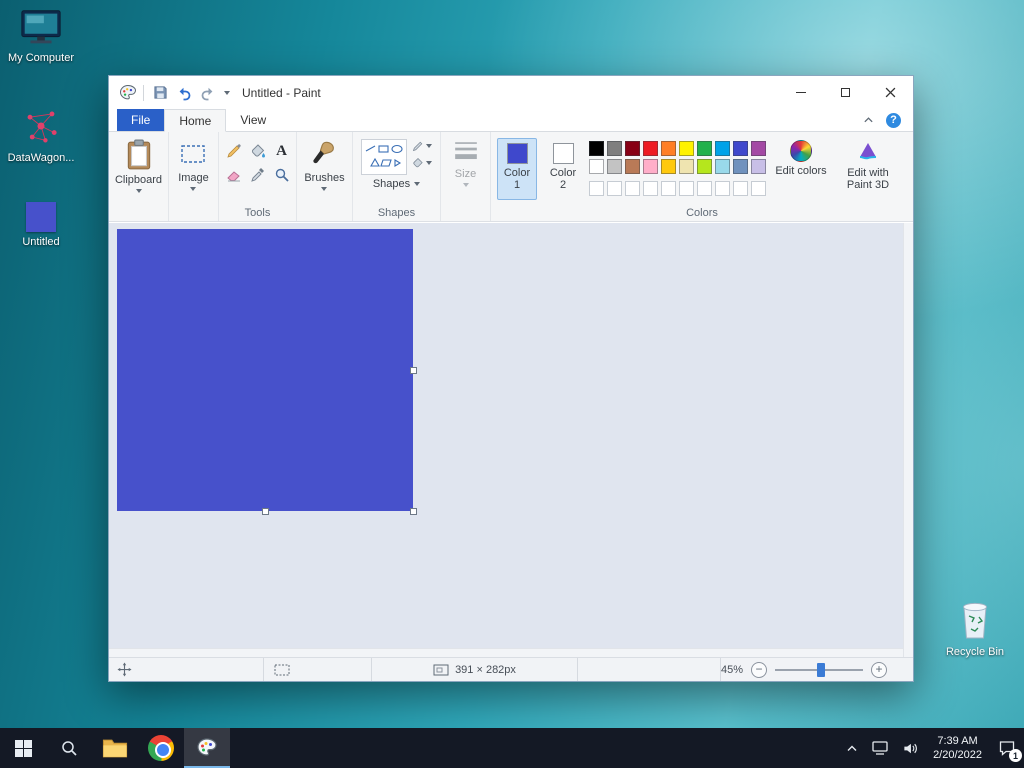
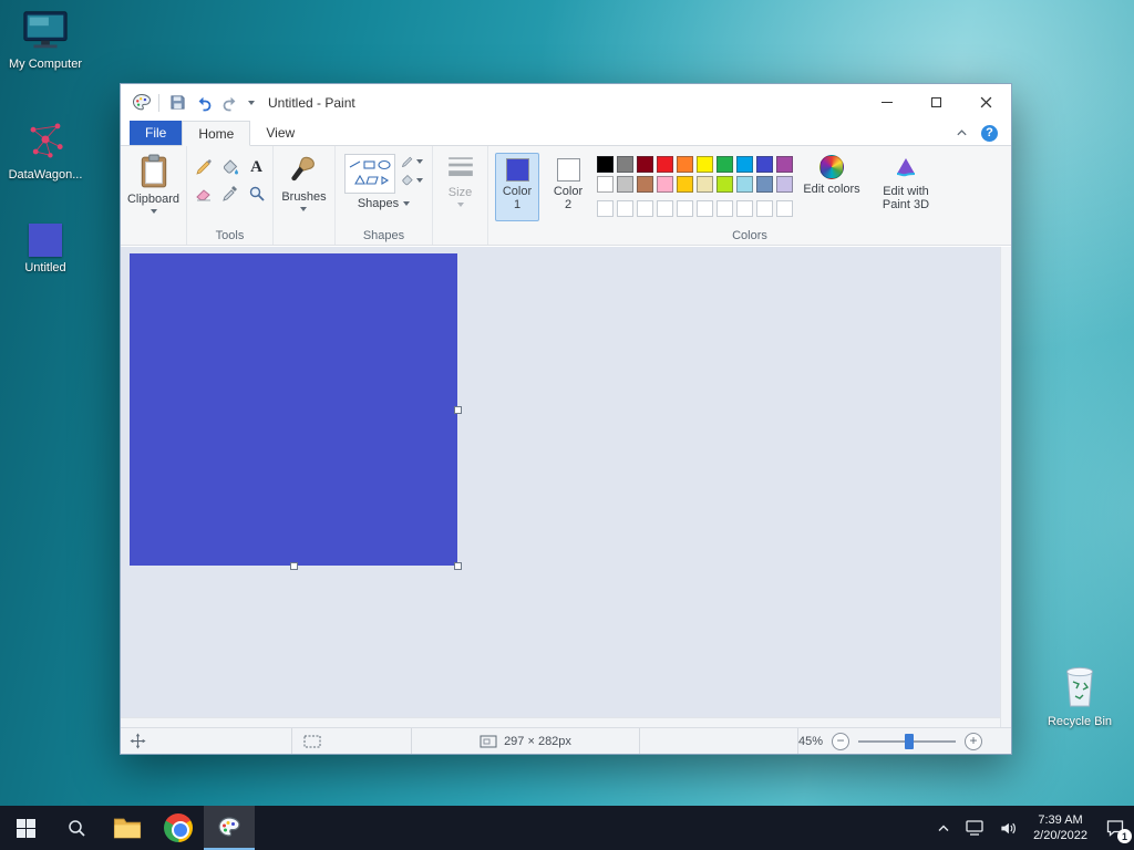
  My Computer
  DataWagon...
  Untitled
  Recycle Bin
  Untitled - Paint
  File
  Home
  View
  ?
  Clipboard
- Image
  A
  Tools
  Brushes
  Shapes
  Shapes
  Size
  Color
  1
  Color
  2
  Edit colors
  Edit with Paint 3D
  Colors
- 391 × 282px
+ 297 × 282px
  45%
  −
  +
  7:39 AM
  2/20/2022
  1
